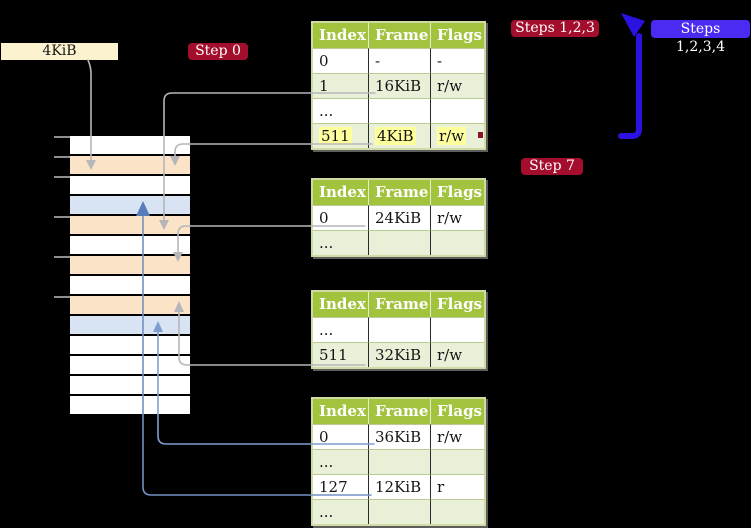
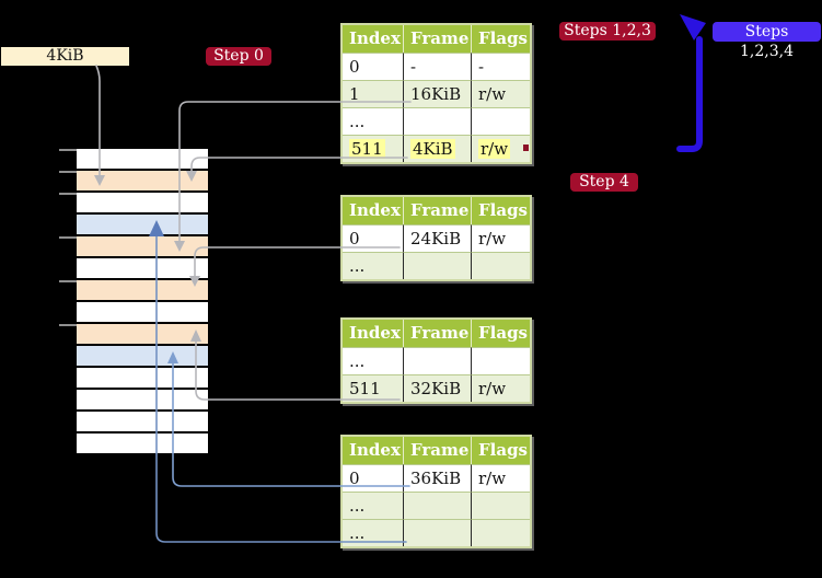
  4KiB
  Step 0
  Steps 1,2,3
  Steps 1,2,3,4
- Step 7
+ Step 4
  Index
  Frame
  Flags
  0
  -
  -
  1
  16KiB
  r/w
  ...
  511
  4KiB
  r/w
  Index
  Frame
  Flags
  0
  24KiB
  r/w
  ...
  Index
  Frame
  Flags
  ...
  511
  32KiB
  r/w
  Index
  Frame
  Flags
  0
  36KiB
  r/w
  ...
- 127
- 12KiB
- r
  ...
